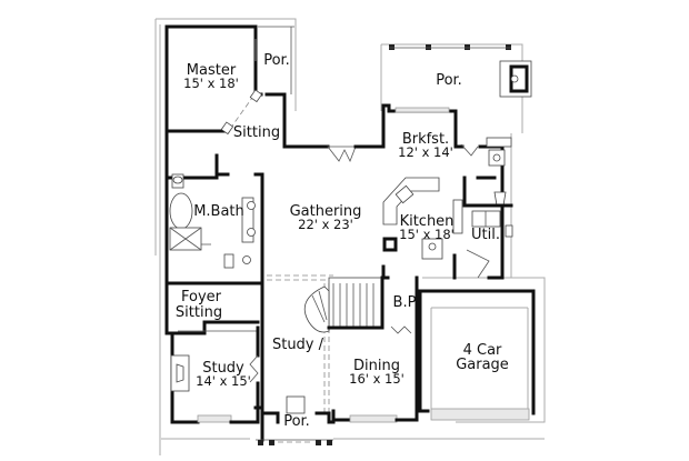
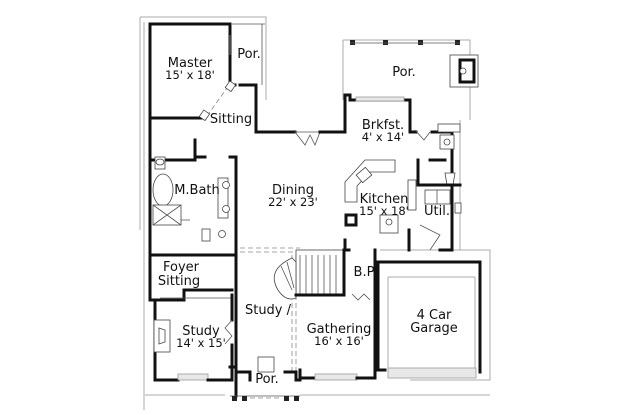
  Master
  15' x 18'
  Por.
  Sitting
  Por.
  Brkfst.
- 12' x 14'
+ 4' x 14'
  M.Bath
- Gathering
+ Dining
  22' x 23'
  Kitchen
  15' x 18'
  Util.
  Foyer
  Sitting
  B.P
  Study /
  Study
  14' x 15'
- Dining
+ Gathering
- 16' x 15'
+ 16' x 16'
  4 Car
  Garage
  Por.
